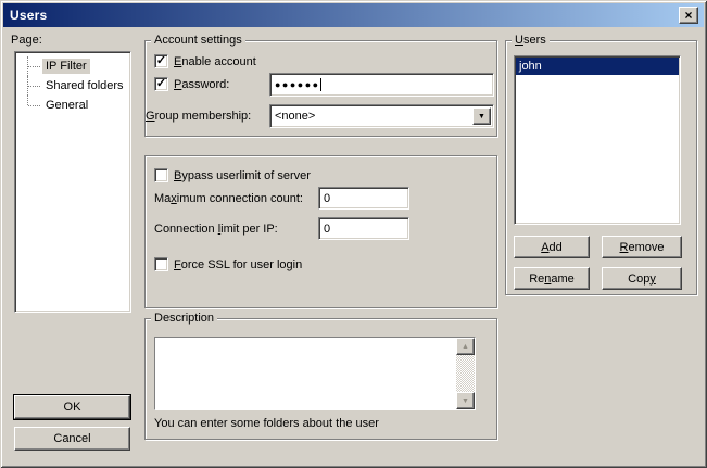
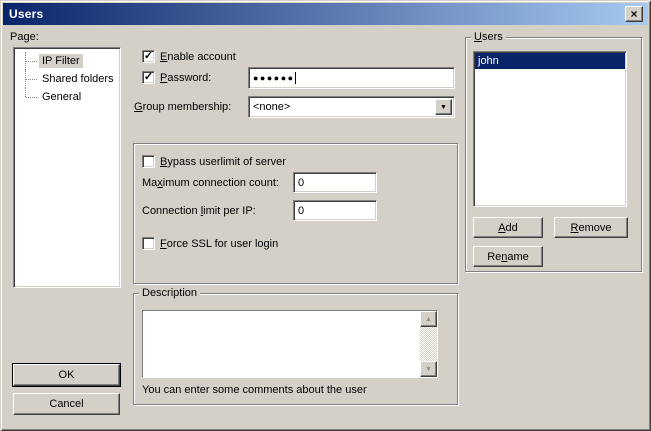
  Users
  ×
  Page:
  IP Filter
  Shared folders
  General
  OK
  Cancel
- Account settings
  ✓
  Enable account
  ✓
  Password:
  ●●●●●●
  Group membership:
  <none>
  Bypass userlimit of server
  Maximum connection count:
  0
  Connection limit per IP:
  0
  Force SSL for user login
  Description
- You can enter some folders about the user
+ You can enter some comments about the user
  Users
  john
  Add
  Remove
  Rename
- Copy
